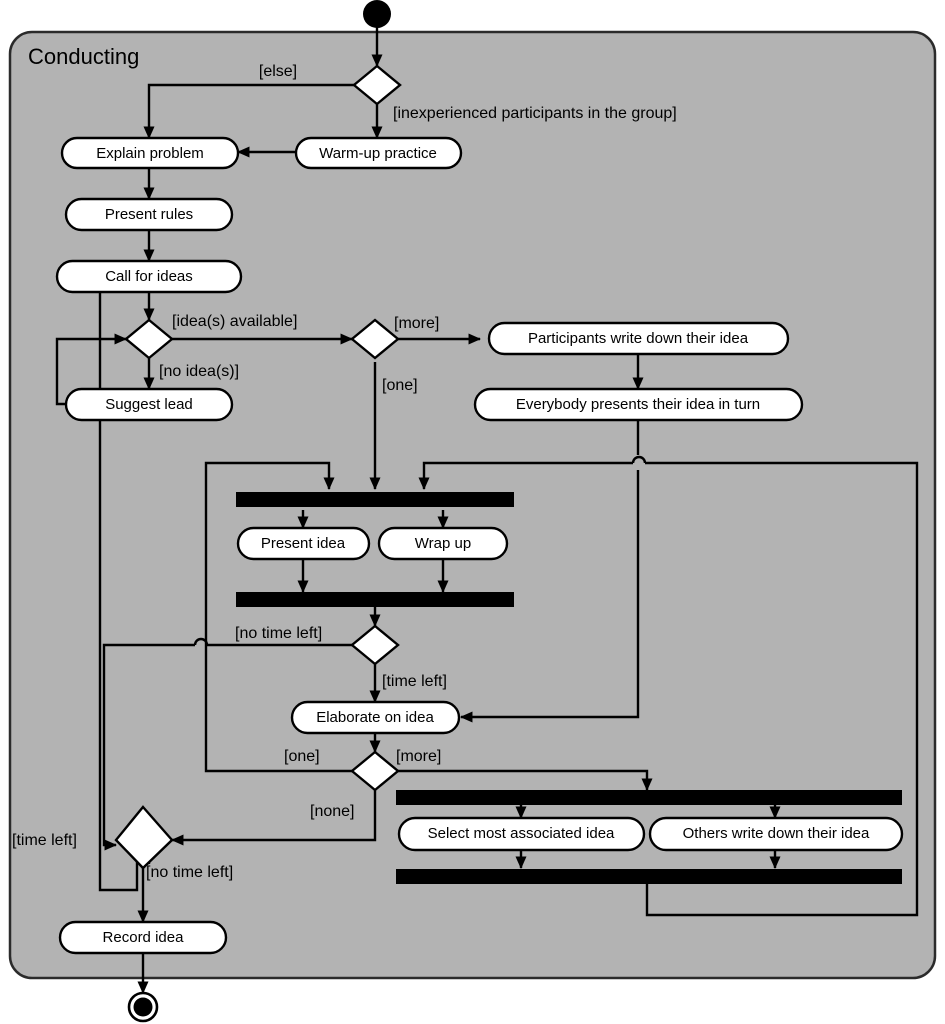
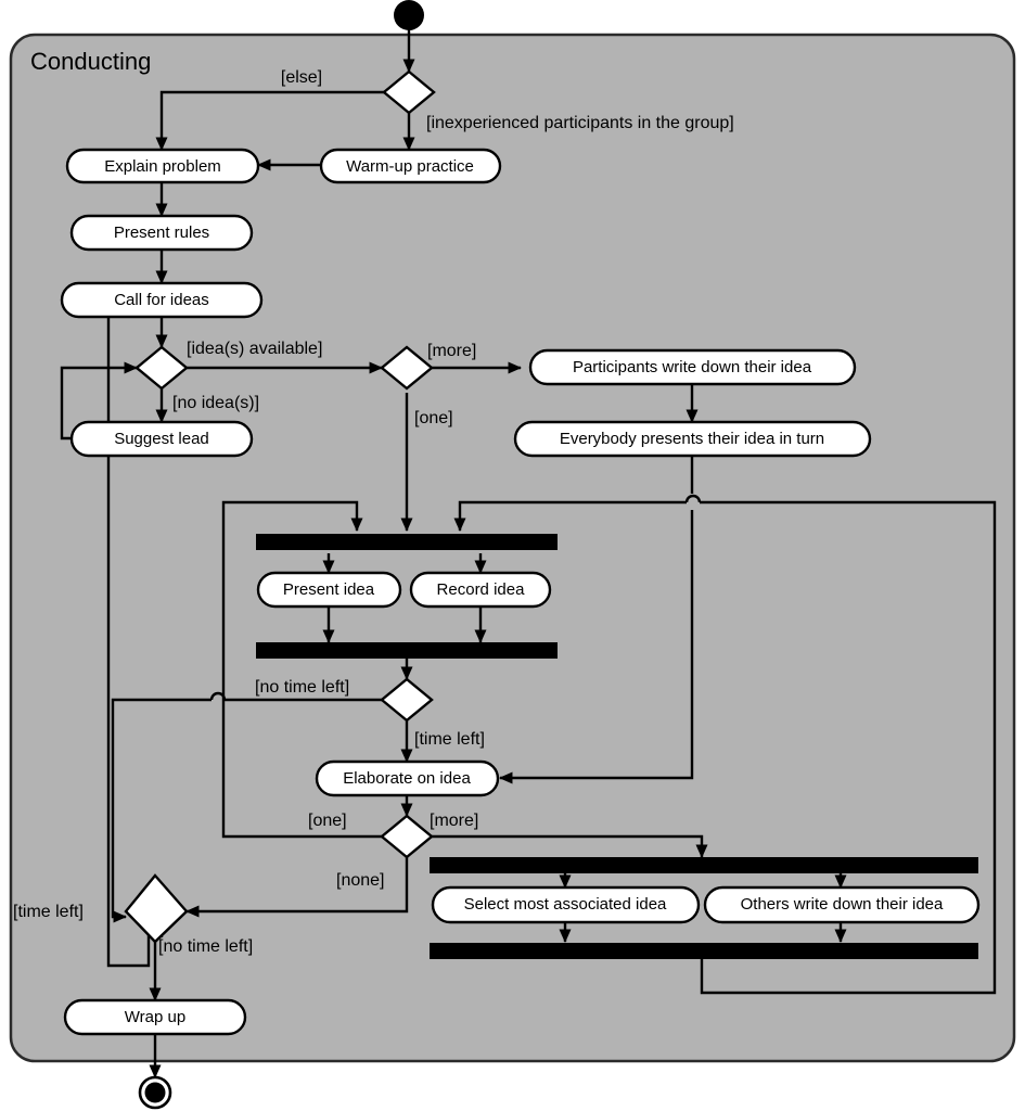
  Conducting
  Explain problem
  Warm-up practice
  Present rules
  Call for ideas
  Suggest lead
  Participants write down their idea
  Everybody presents their idea in turn
  Present idea
- Wrap up
+ Record idea
  Elaborate on idea
  Select most associated idea
  Others write down their idea
- Record idea
+ Wrap up
  [else]
  [inexperienced participants in the group]
  [idea(s) available]
  [no idea(s)]
  [more]
  [one]
  [no time left]
  [time left]
  [one]
  [more]
  [none]
  [time left]
  [no time left]
